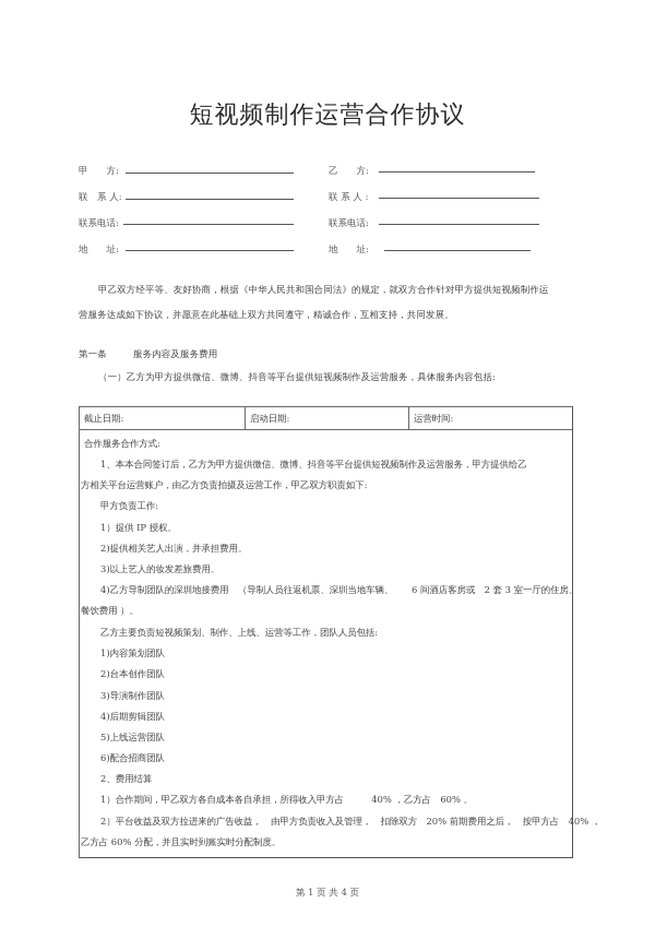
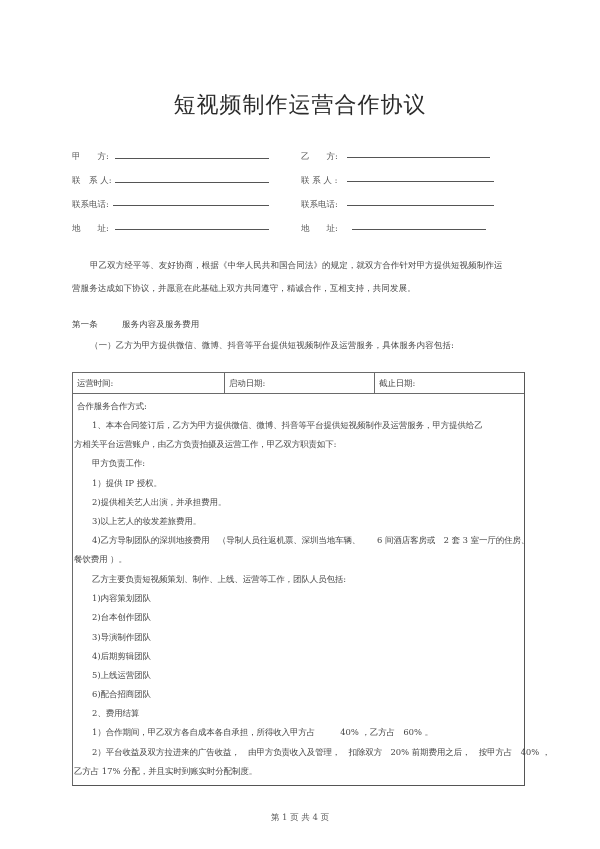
  短视频制作运营合作协议
  甲 方:
  联 系 人:
  联系电话:
  地 址:
  乙 方:
  联 系 人 :
  联系电话:
  地 址:
  甲乙双方经平等、友好协商，根据《中华人民共和国合同法》的规定，就双方合作针对甲方提供短视频制作运
  营服务达成如下协议，并愿意在此基础上双方共同遵守，精诚合作，互相支持，共同发展。
  第一条
  服务内容及服务费用
  （一）乙方为甲方提供微信、微博、抖音等平台提供短视频制作及运营服务，具体服务内容包括:
- 截止日期:
+ 运营时间:
  启动日期:
- 运营时间:
+ 截止日期:
  合作服务合作方式:
  1、本本合同签订后，乙方为甲方提供微信、微博、抖音等平台提供短视频制作及运营服务，甲方提供给乙
  方相关平台运营账户，由乙方负责拍摄及运营工作，甲乙双方职责如下:
  甲方负责工作:
  1）提供 IP 授权。
  2)提供相关艺人出演，并承担费用。
  3)以上艺人的妆发差旅费用。
  4)乙方导制团队的深圳地接费用 （导制人员往返机票、深圳当地车辆、 6 间酒店客房或 2 套 3 室一厅的住房、
  餐饮费用 ）。
  乙方主要负责短视频策划、制作、上线、运营等工作，团队人员包括:
  1)内容策划团队
  2)台本创作团队
  3)导演制作团队
  4)后期剪辑团队
  5)上线运营团队
  6)配合招商团队
  2、费用结算
  1）合作期间，甲乙双方各自成本各自承担，所得收入甲方占 40% ，乙方占 60% 。
  2）平台收益及双方拉进来的广告收益， 由甲方负责收入及管理， 扣除双方 20% 前期费用之后， 按甲方占 40% ，
- 乙方占 60% 分配，并且实时到账实时分配制度。
+ 乙方占 17% 分配，并且实时到账实时分配制度。
  第 1 页 共 4 页
